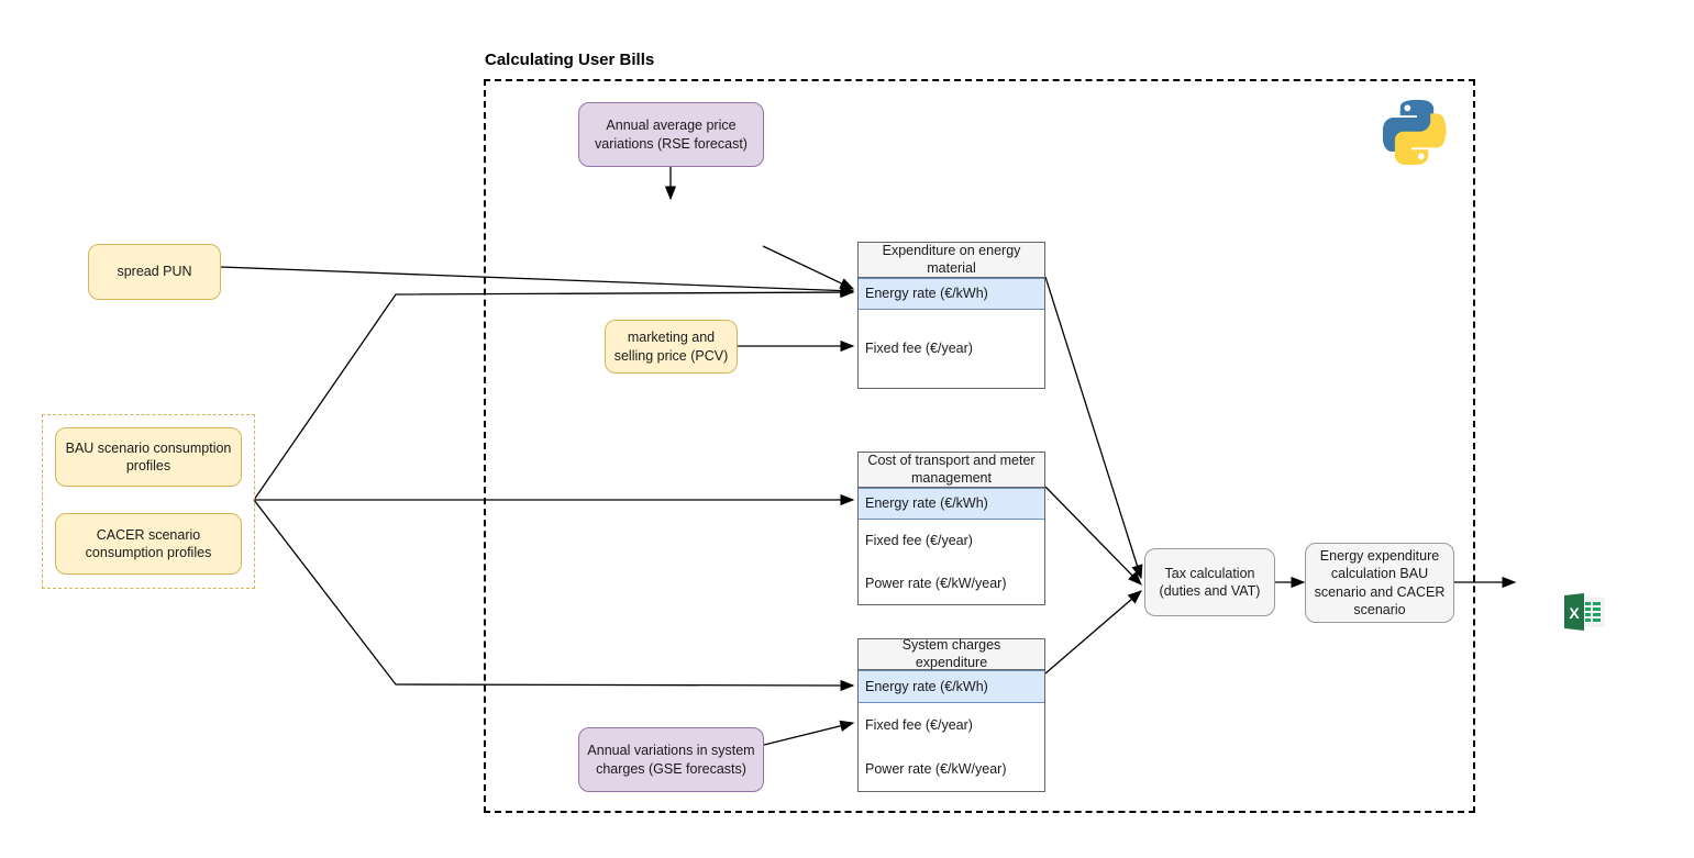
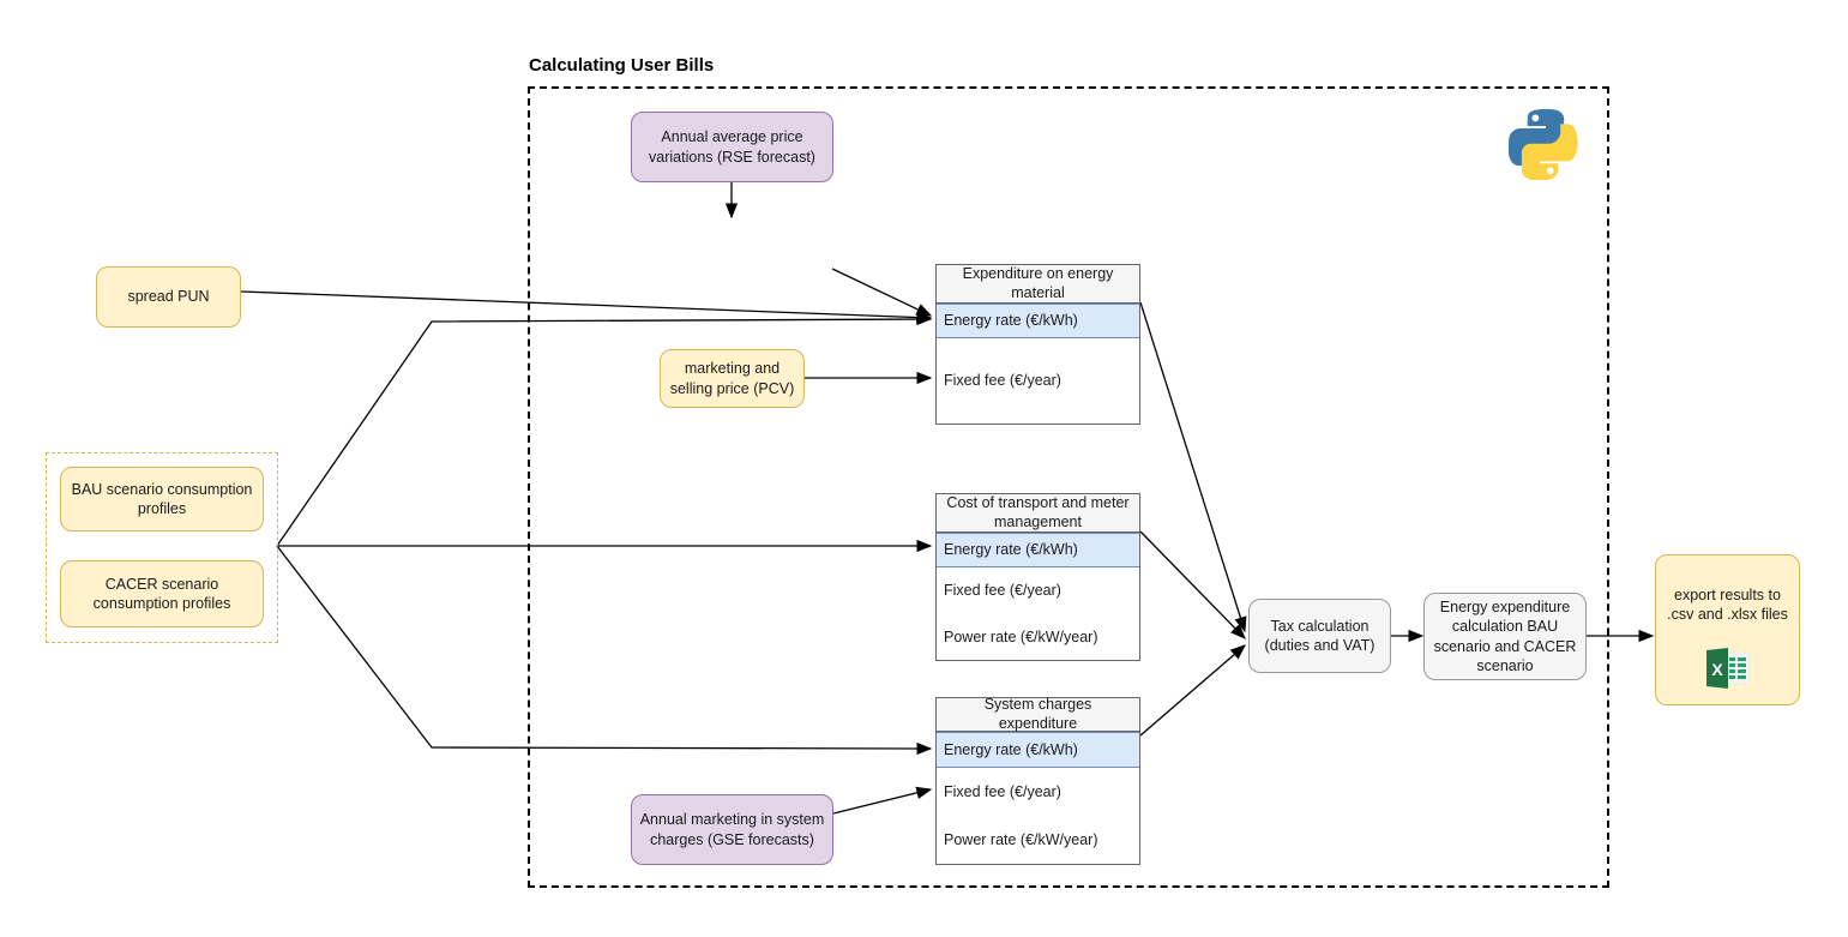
  Calculating User Bills
  spread PUN
  BAU scenario consumption profiles
  CACER scenario consumption profiles
  Annual average price variations (RSE forecast)
  marketing and selling price (PCV)
- Annual variations in system charges (GSE forecasts)
+ Annual marketing in system charges (GSE forecasts)
  Expenditure on energy material
  Energy rate (€/kWh)
  Fixed fee (€/year)
  Cost of transport and meter management
  Energy rate (€/kWh)
  Fixed fee (€/year)
  Power rate (€/kW/year)
  System charges expenditure
  Energy rate (€/kWh)
  Fixed fee (€/year)
  Power rate (€/kW/year)
  Tax calculation (duties and VAT)
  Energy expenditure calculation BAU scenario and CACER scenario
+ export results to .csv and .xlsx files
  X
